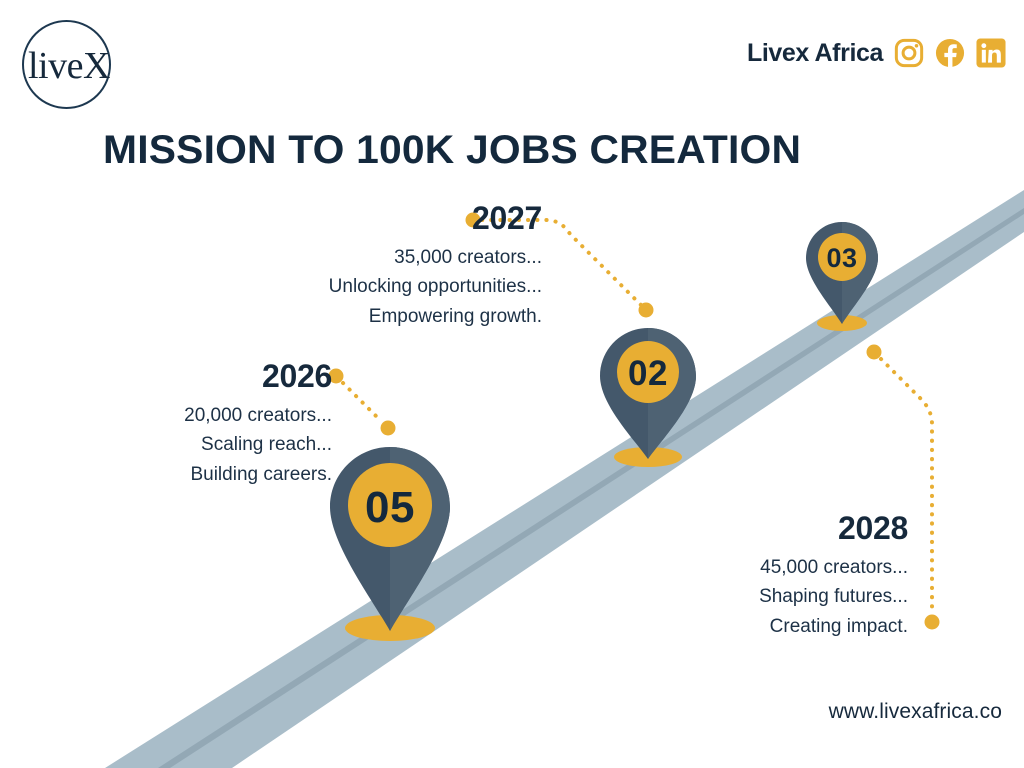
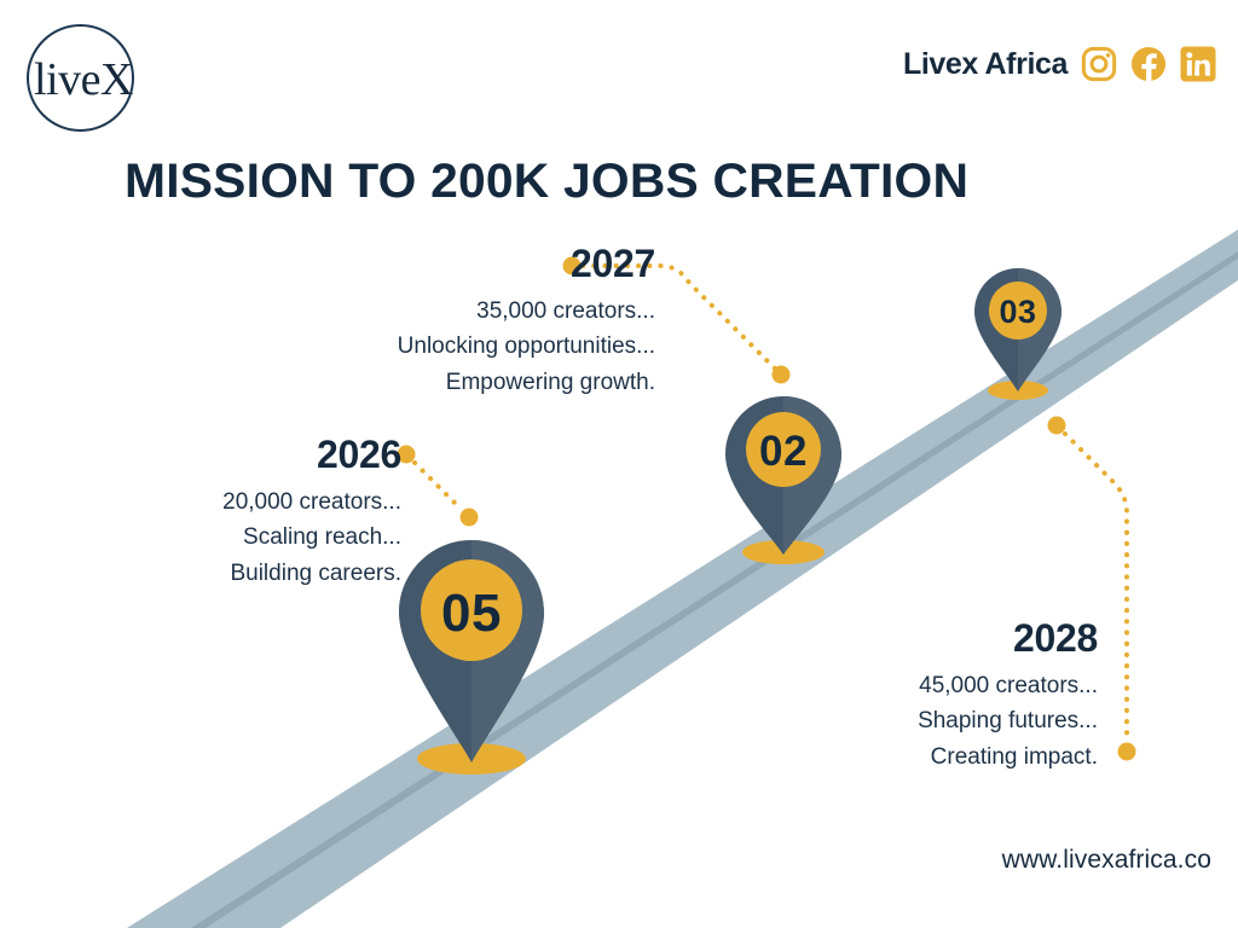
  liveX
  Livex Africa
- MISSION TO 100K JOBS CREATION
+ MISSION TO 200K JOBS CREATION
  2027
  35,000 creators...
  Unlocking opportunities...
  Empowering growth.
  2026
  20,000 creators...
  Scaling reach...
  Building careers.
  2028
  45,000 creators...
  Shaping futures...
  Creating impact.
  03
  02
  05
  www.livexafrica.co
